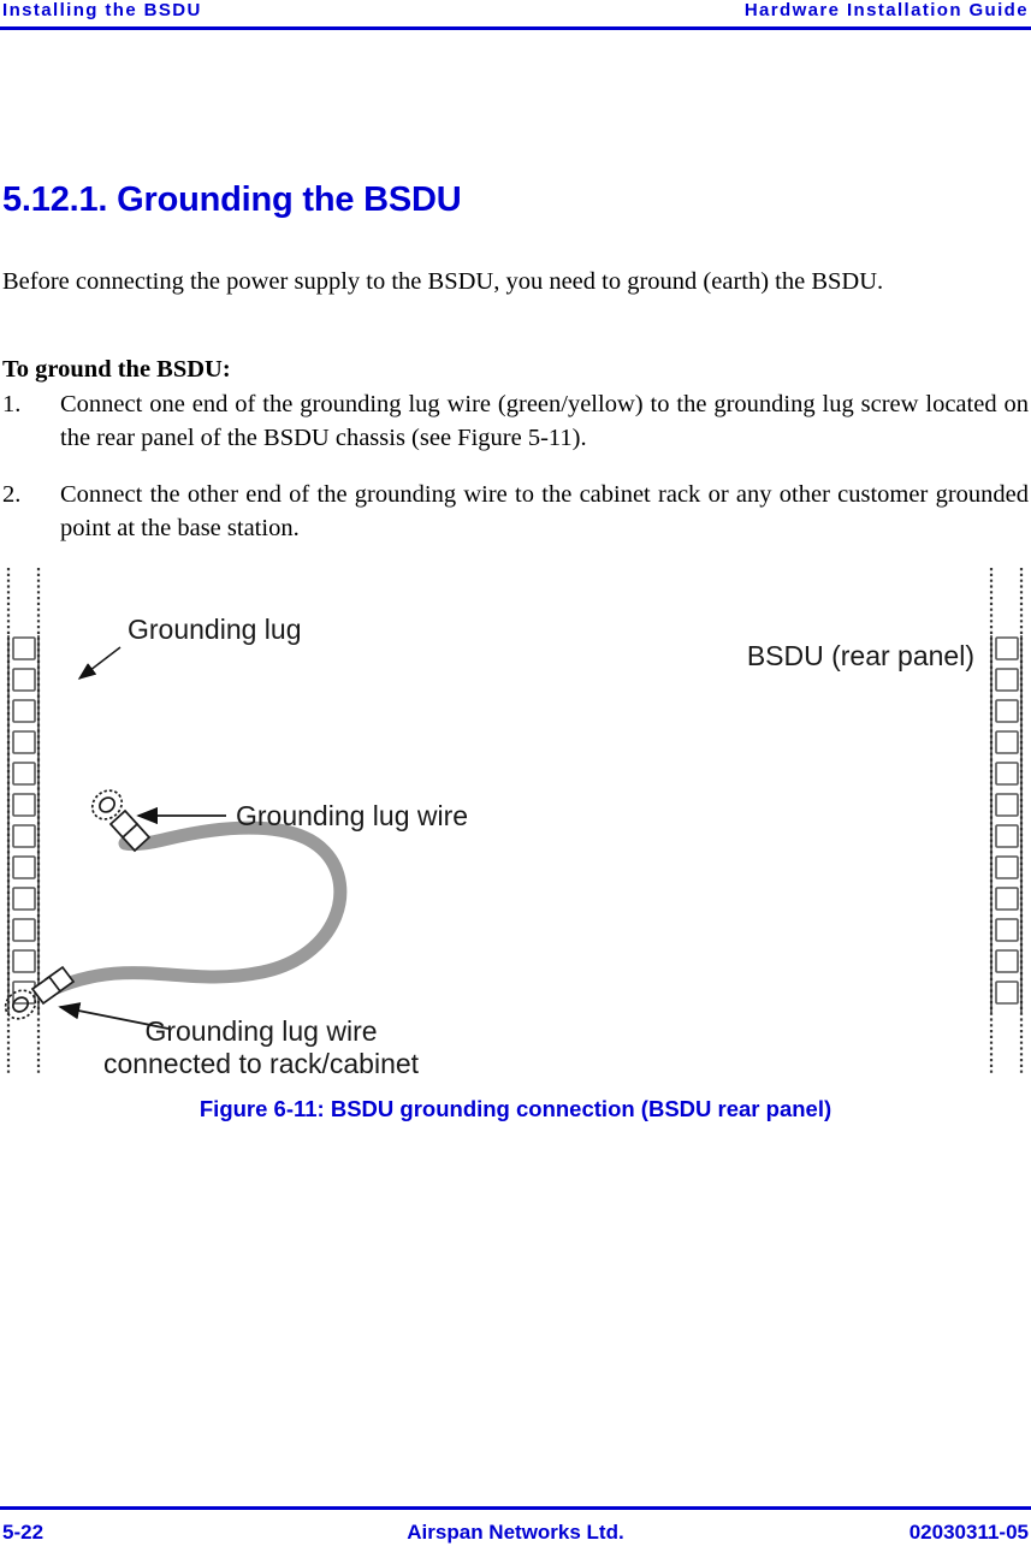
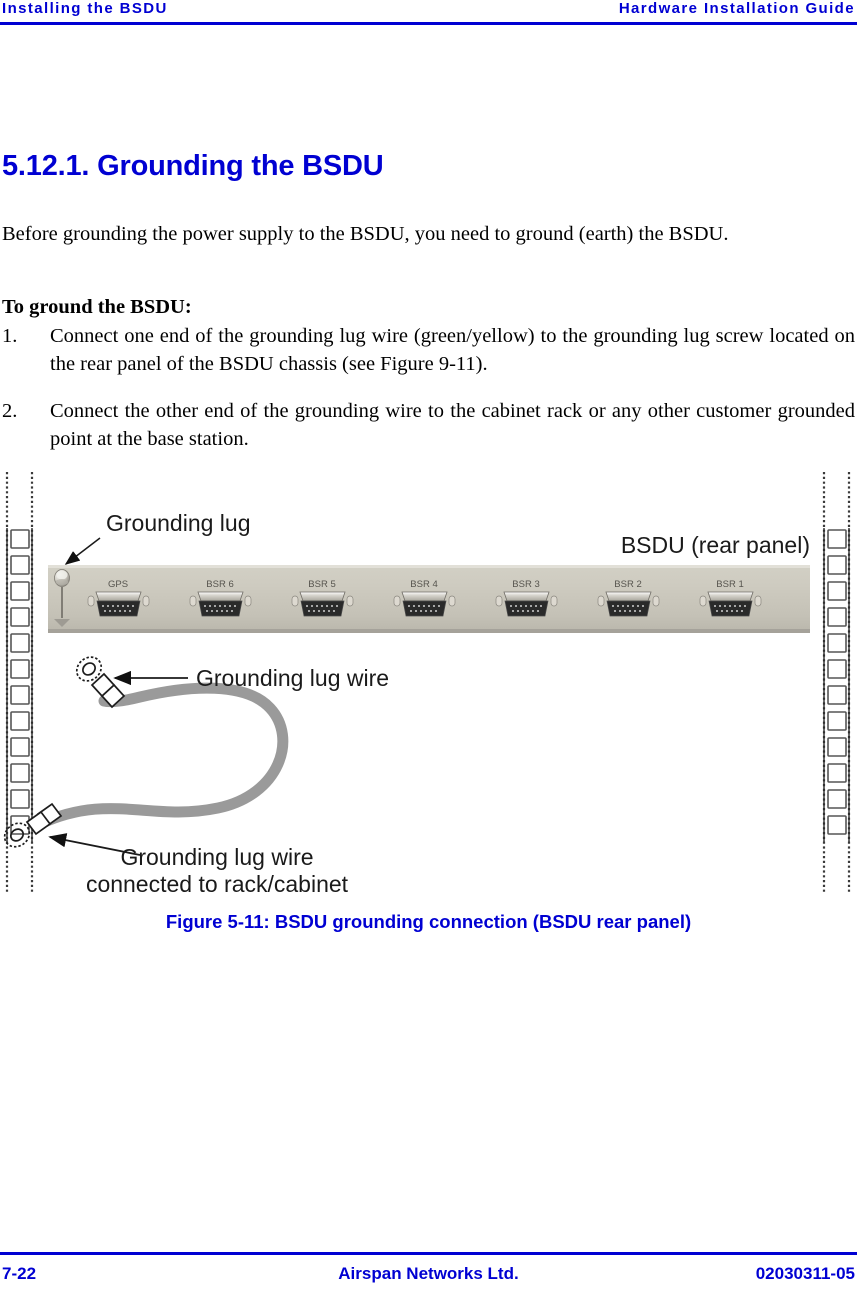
  Installing the BSDU
  Hardware Installation Guide
  5.12.1. Grounding the BSDU
- Before connecting the power supply to the BSDU, you need to ground (earth) the BSDU.
+ Before grounding the power supply to the BSDU, you need to ground (earth) the BSDU.
  To ground the BSDU:
  1.
- Connect one end of the grounding lug wire (green/yellow) to the grounding lug screw located on the rear panel of the BSDU chassis (see Figure 5-11).
+ Connect one end of the grounding lug wire (green/yellow) to the grounding lug screw located on the rear panel of the BSDU chassis (see Figure 9-11).
  2.
  Connect the other end of the grounding wire to the cabinet rack or any other customer grounded point at the base station.
+ GPS
+ BSR 6
+ BSR 5
+ BSR 4
+ BSR 3
+ BSR 2
+ BSR 1
  Grounding lug
  BSDU (rear panel)
  Grounding lug wire
  Grounding lug wire
  connected to rack/cabinet
- Figure 6-11: BSDU grounding connection (BSDU rear panel)
+ Figure 5-11: BSDU grounding connection (BSDU rear panel)
- 5-22
+ 7-22
  Airspan Networks Ltd.
  02030311-05
